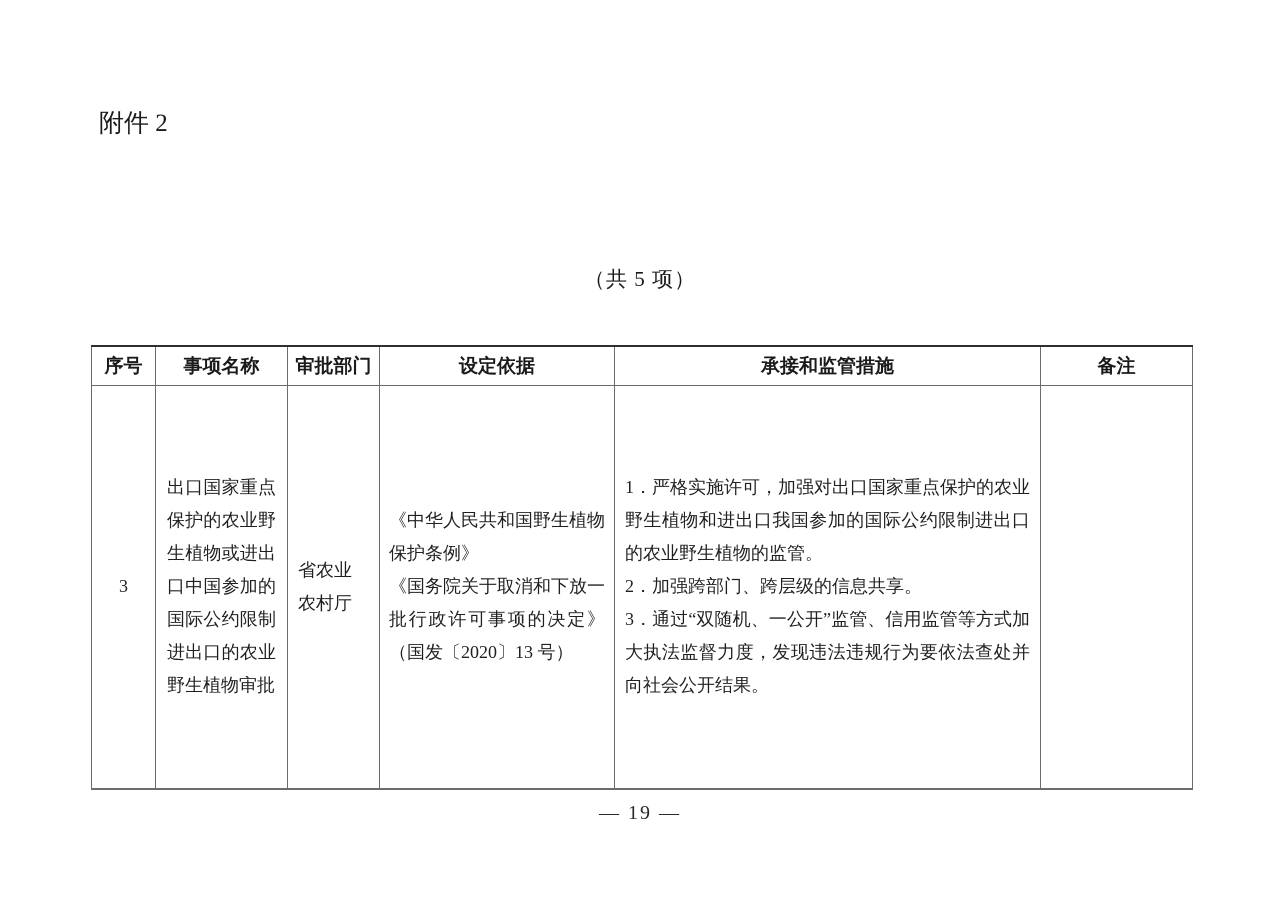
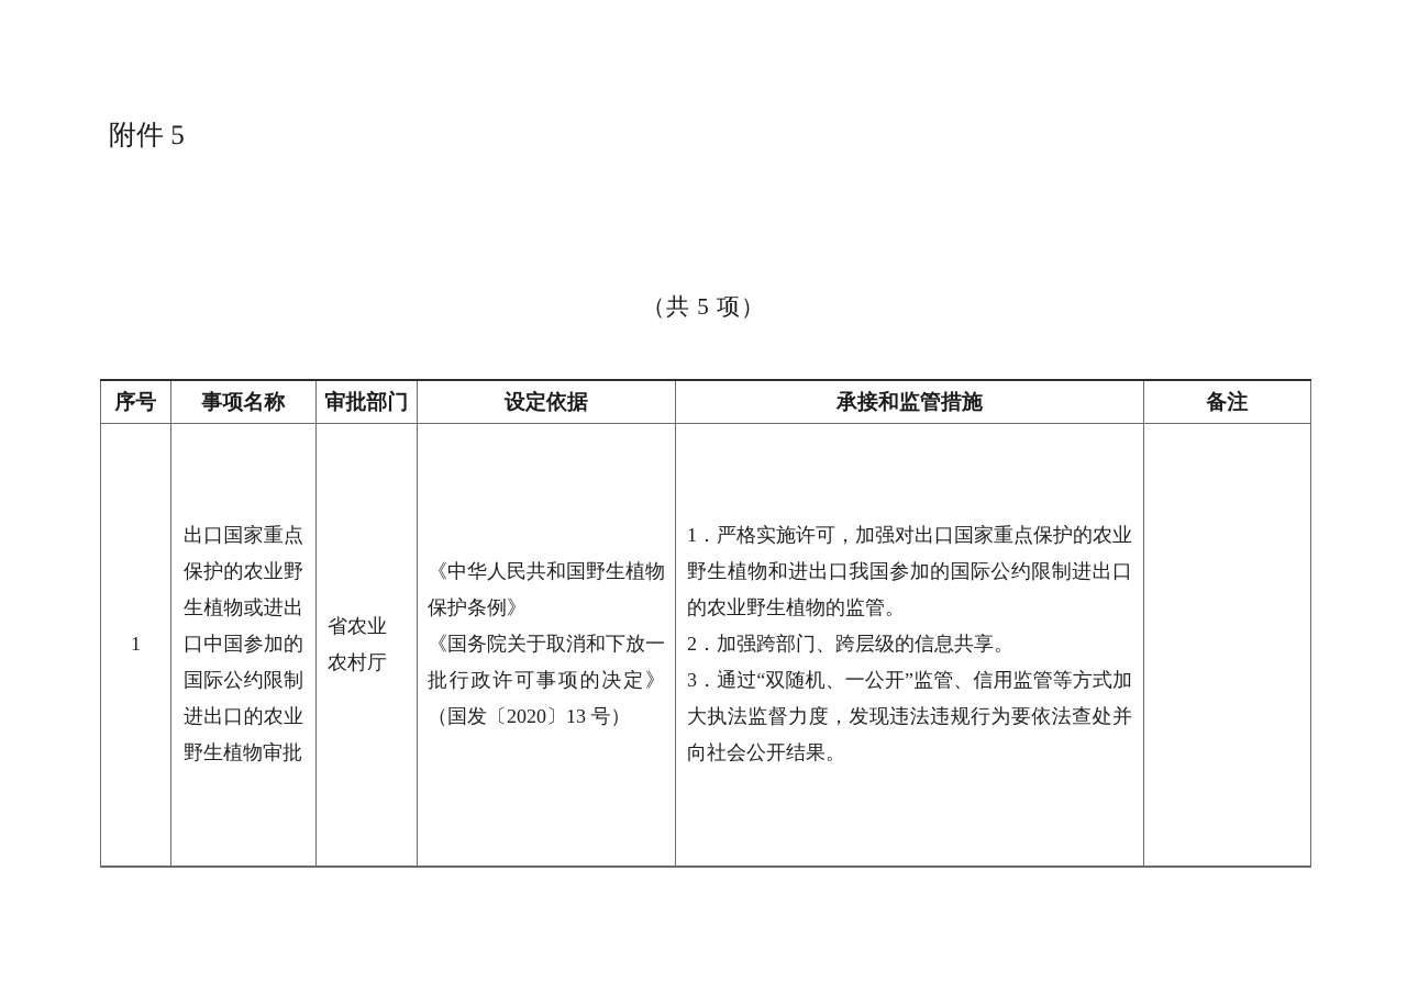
- 附件 2
+ 附件 5
  （共 5 项）
  序号	事项名称	审批部门	设定依据	承接和监管措施	备注
- 3	出口国家重点保护的农业野生植物或进出口中国参加的国际公约限制进出口的农业野生植物审批	省农业农村厅	《中华人民共和国野生植物保护条例》 《国务院关于取消和下放一批行政许可事项的决定》（国发〔2020〕13 号）	1．严格实施许可，加强对出口国家重点保护的农业野生植物和进出口我国参加的国际公约限制进出口的农业野生植物的监管。 2．加强跨部门、跨层级的信息共享。 3．通过“双随机、一公开”监管、信用监管等方式加大执法监督力度，发现违法违规行为要依法查处并向社会公开结果。
+ 1	出口国家重点保护的农业野生植物或进出口中国参加的国际公约限制进出口的农业野生植物审批	省农业农村厅	《中华人民共和国野生植物保护条例》 《国务院关于取消和下放一批行政许可事项的决定》（国发〔2020〕13 号）	1．严格实施许可，加强对出口国家重点保护的农业野生植物和进出口我国参加的国际公约限制进出口的农业野生植物的监管。 2．加强跨部门、跨层级的信息共享。 3．通过“双随机、一公开”监管、信用监管等方式加大执法监督力度，发现违法违规行为要依法查处并向社会公开结果。
- — 19 —
